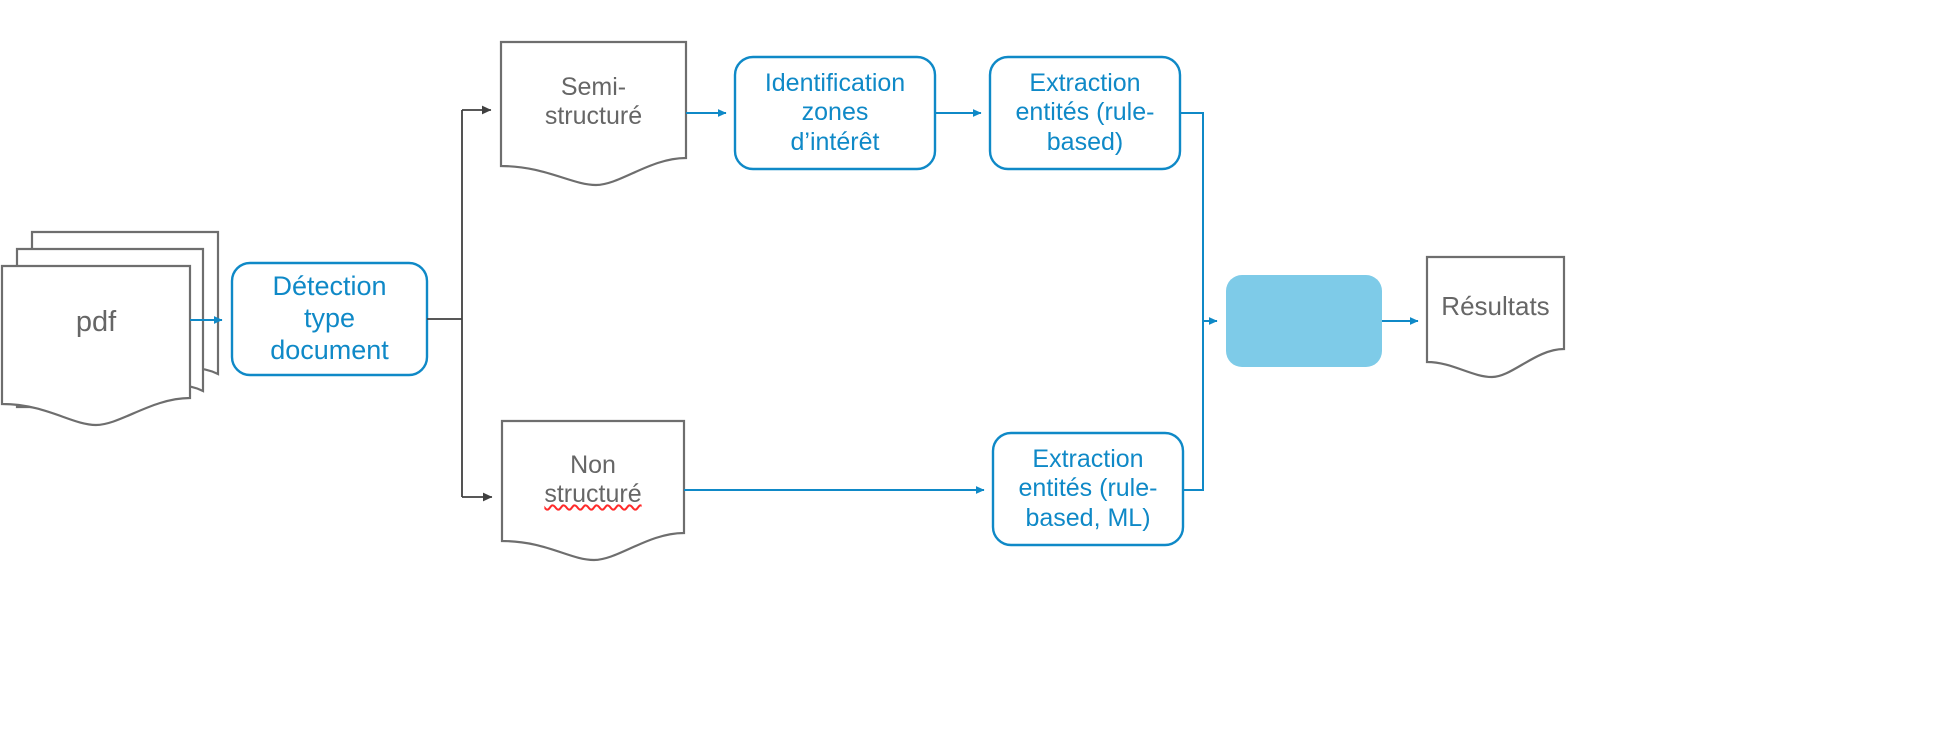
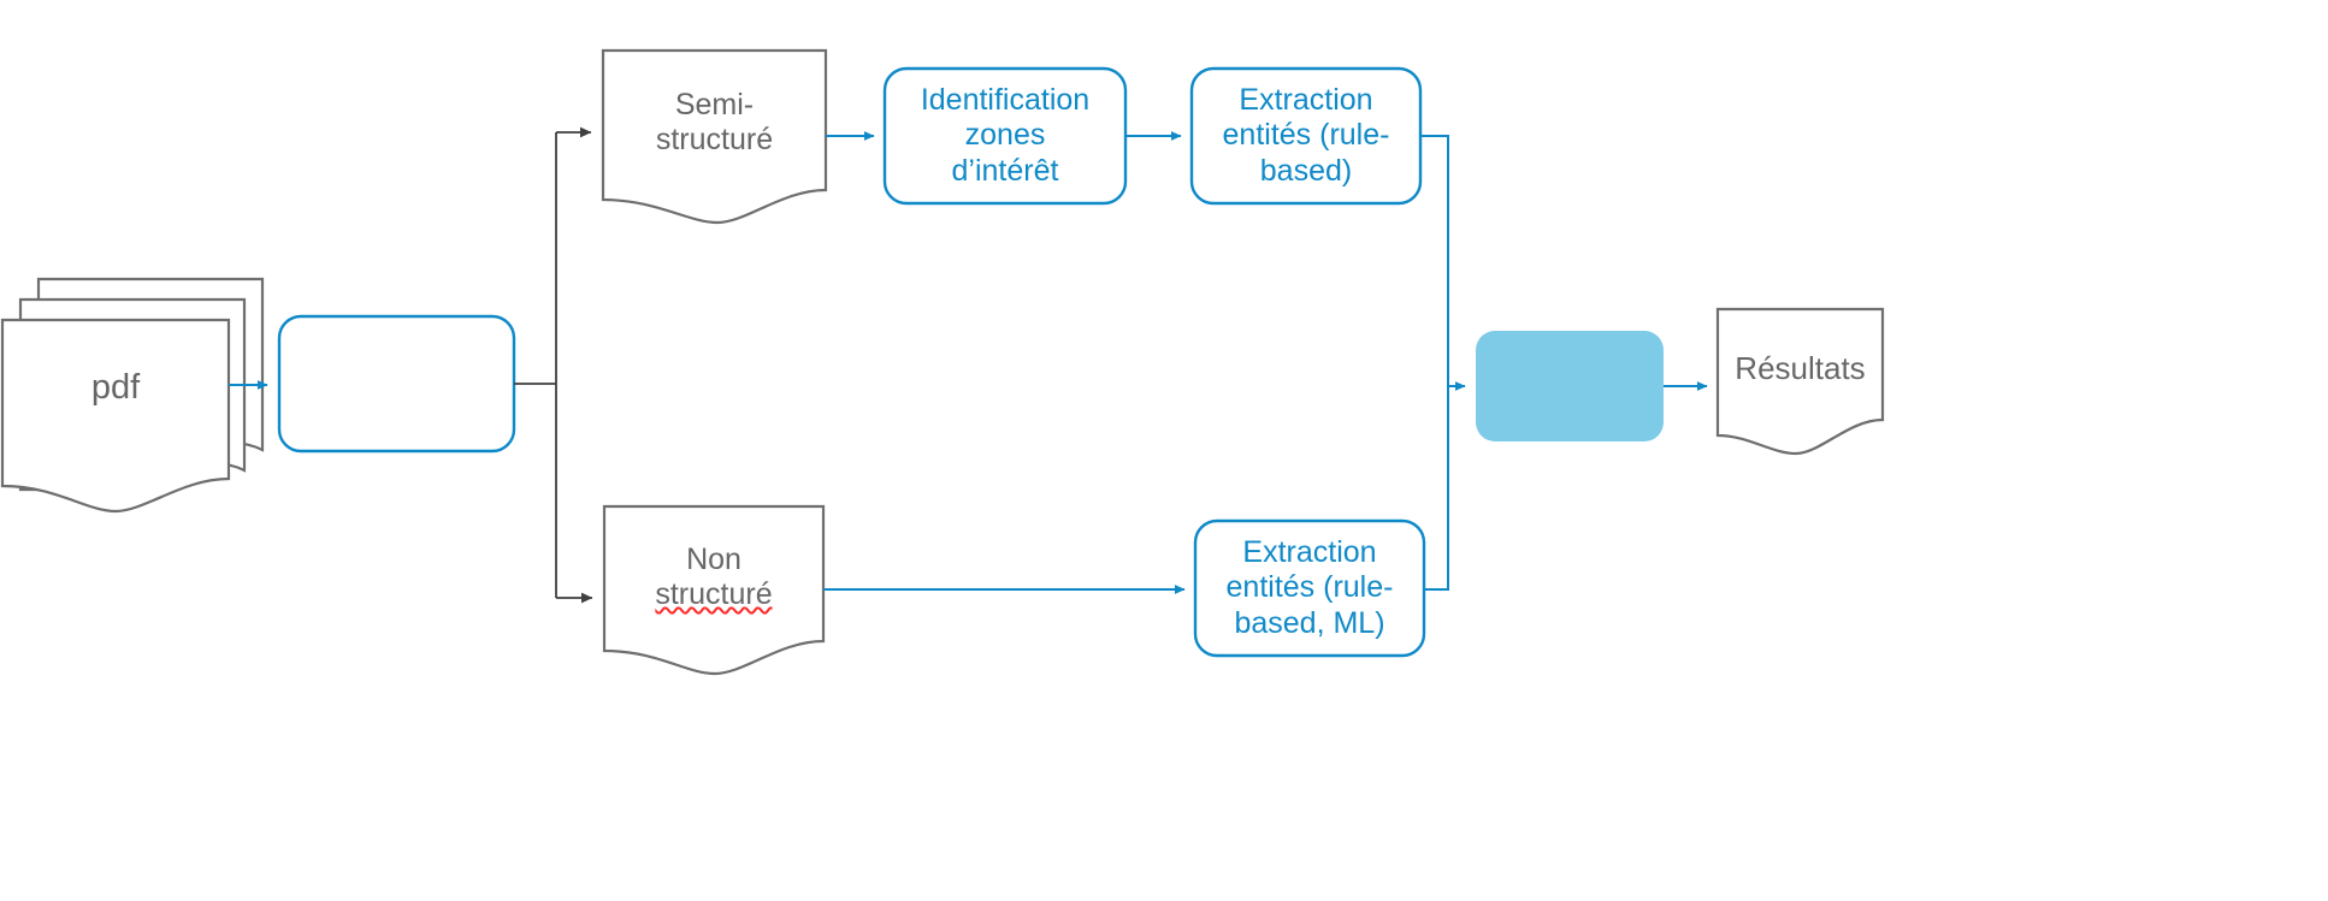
  pdf
- Détection
- type
- document
  Semi-
  structuré
  Identification
  zones
  d’intérêt
  Extraction
  entités (rule-
  based)
  Non
  structuré
  Extraction
  entités (rule-
  based, ML)
  Résultats
